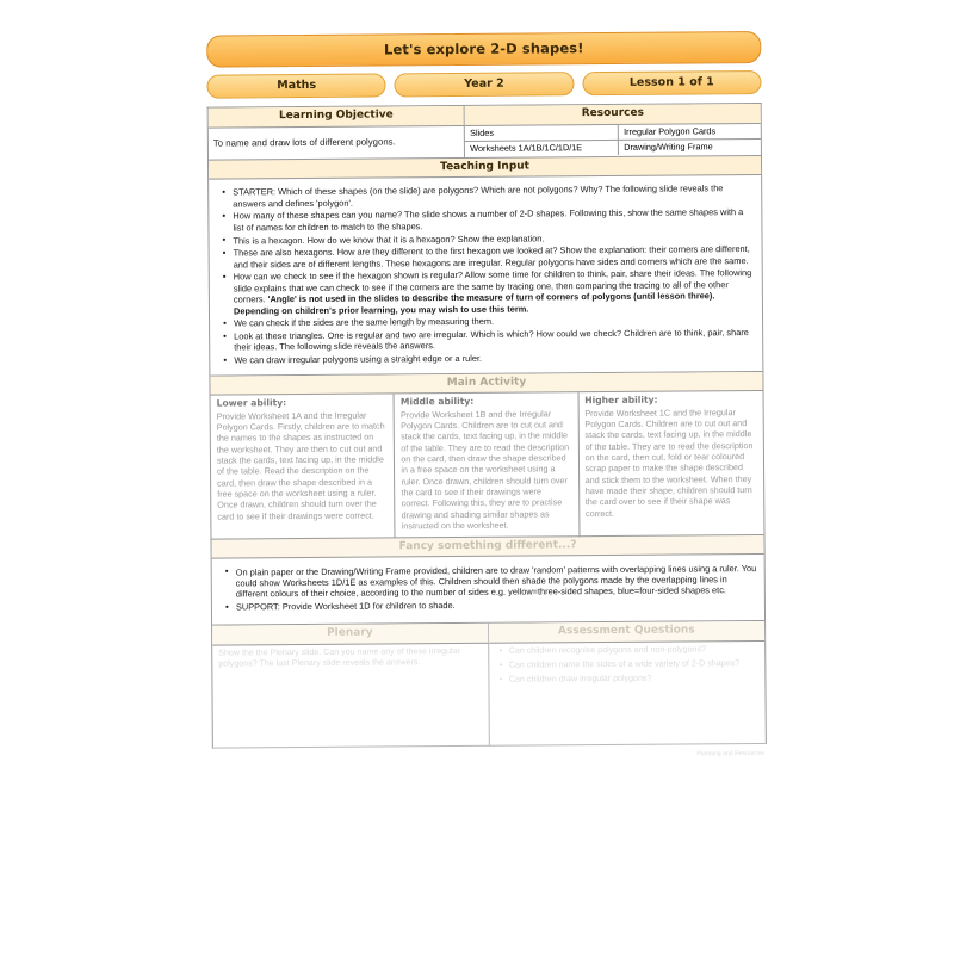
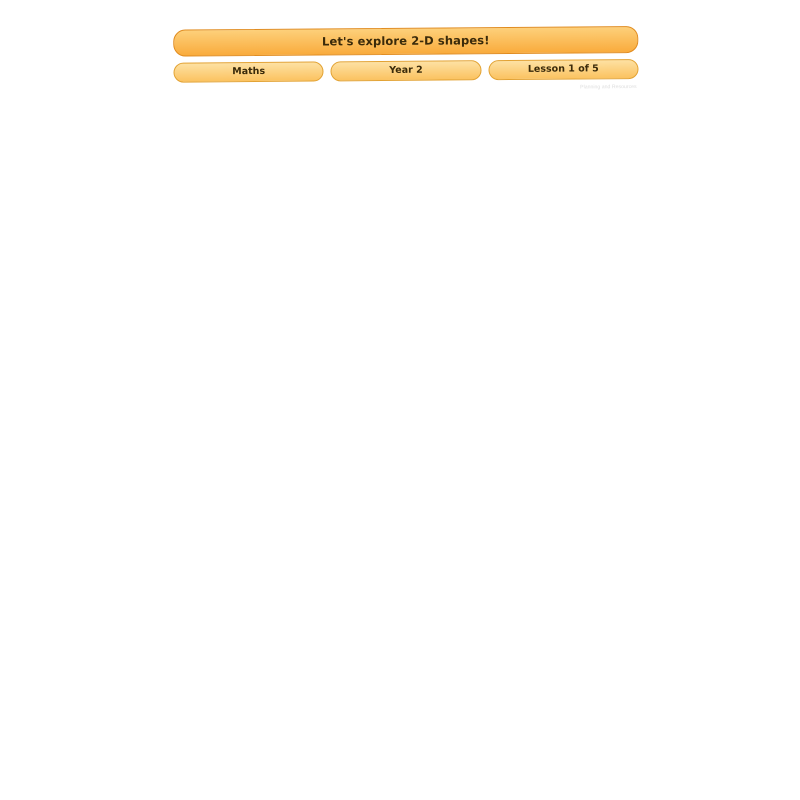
  Let's explore 2-D shapes!
  Maths
  Year 2
- Lesson 1 of 1
+ Lesson 1 of 5
- Learning Objective
- Resources
- To name and draw lots of different polygons.
- Slides
- Irregular Polygon Cards
- Worksheets 1A/1B/1C/1D/1E
- Drawing/Writing Frame
- Teaching Input
- STARTER: Which of these shapes (on the slide) are polygons? Which are not polygons? Why? The following slide reveals the answers and defines 'polygon'.
- How many of these shapes can you name? The slide shows a number of 2-D shapes. Following this, show the same shapes with a list of names for children to match to the shapes.
- This is a hexagon. How do we know that it is a hexagon? Show the explanation.
- These are also hexagons. How are they different to the first hexagon we looked at? Show the explanation: their corners are different, and their sides are of different lengths. These hexagons are irregular. Regular polygons have sides and corners which are the same.
- How can we check to see if the hexagon shown is regular? Allow some time for children to think, pair, share their ideas. The following slide explains that we can check to see if the corners are the same by tracing one, then comparing the tracing to all of the other corners. 'Angle' is not used in the slides to describe the measure of turn of corners of polygons (until lesson three). Depending on children's prior learning, you may wish to use this term.
- We can check if the sides are the same length by measuring them.
- Look at these triangles. One is regular and two are irregular. Which is which? How could we check? Children are to think, pair, share their ideas. The following slide reveals the answers.
- We can draw irregular polygons using a straight edge or a ruler.
- Main Activity
- Lower ability:
- Provide Worksheet 1A and the Irregular Polygon Cards. Firstly, children are to match the names to the shapes as instructed on the worksheet. They are then to cut out and stack the cards, text facing up, in the middle of the table. Read the description on the card, then draw the shape described in a free space on the worksheet using a ruler. Once drawn, children should turn over the card to see if their drawings were correct.
- Middle ability:
- Provide Worksheet 1B and the Irregular Polygon Cards. Children are to cut out and stack the cards, text facing up, in the middle of the table. They are to read the description on the card, then draw the shape described in a free space on the worksheet using a ruler. Once drawn, children should turn over the card to see if their drawings were correct. Following this, they are to practise drawing and shading similar shapes as instructed on the worksheet.
- Higher ability:
- Provide Worksheet 1C and the Irregular Polygon Cards. Children are to cut out and stack the cards, text facing up, in the middle of the table. They are to read the description on the card, then cut, fold or tear coloured scrap paper to make the shape described and stick them to the worksheet. When they have made their shape, children should turn the card over to see if their shape was correct.
- Fancy something different...?
- On plain paper or the Drawing/Writing Frame provided, children are to draw 'random' patterns with overlapping lines using a ruler. You could show Worksheets 1D/1E as examples of this. Children should then shade the polygons made by the overlapping lines in different colours of their choice, according to the number of sides e.g. yellow=three-sided shapes, blue=four-sided shapes etc.
- SUPPORT: Provide Worksheet 1D for children to shade.
- Plenary
- Assessment Questions
- Show the the Plenary slide. Can you name any of these irregular polygons? The last Plenary slide reveals the answers.
- Can children recognise polygons and non-polygons?
- Can children name the sides of a wide variety of 2-D shapes?
- Can children draw irregular polygons?
